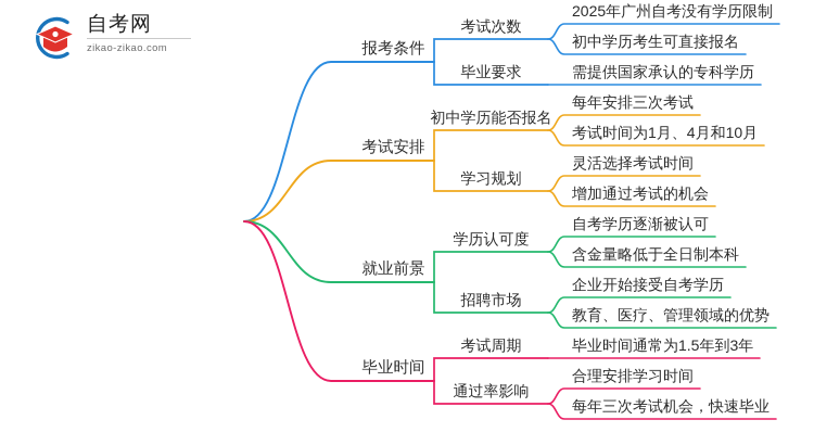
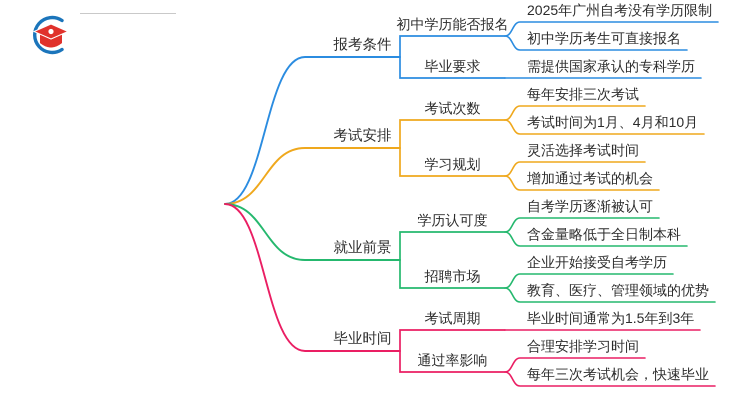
- 自考网
- zikao-zikao.com
  报考条件
- 考试次数
+ 初中学历能否报名
  2025年广州自考没有学历限制
  初中学历考生可直接报名
  毕业要求
  需提供国家承认的专科学历
  考试安排
- 初中学历能否报名
+ 考试次数
  每年安排三次考试
  考试时间为1月、4月和10月
  学习规划
  灵活选择考试时间
  增加通过考试的机会
  就业前景
  学历认可度
  自考学历逐渐被认可
  含金量略低于全日制本科
  招聘市场
  企业开始接受自考学历
  教育、医疗、管理领域的优势
  毕业时间
  考试周期
  毕业时间通常为1.5年到3年
  通过率影响
  合理安排学习时间
  每年三次考试机会，快速毕业
